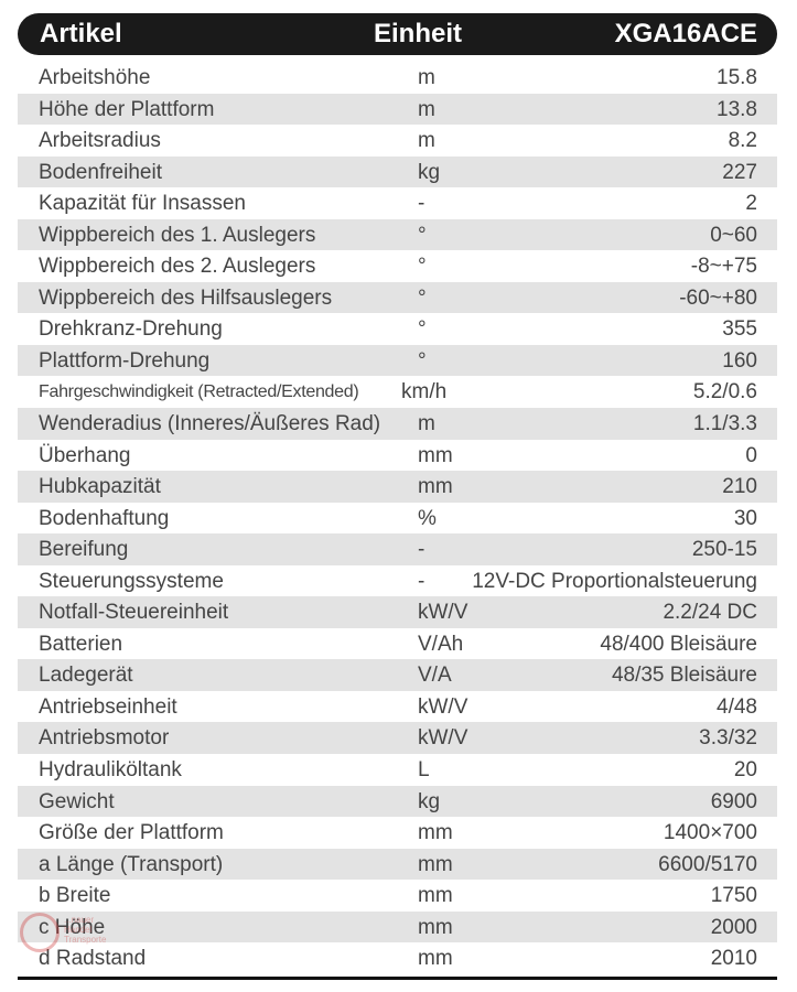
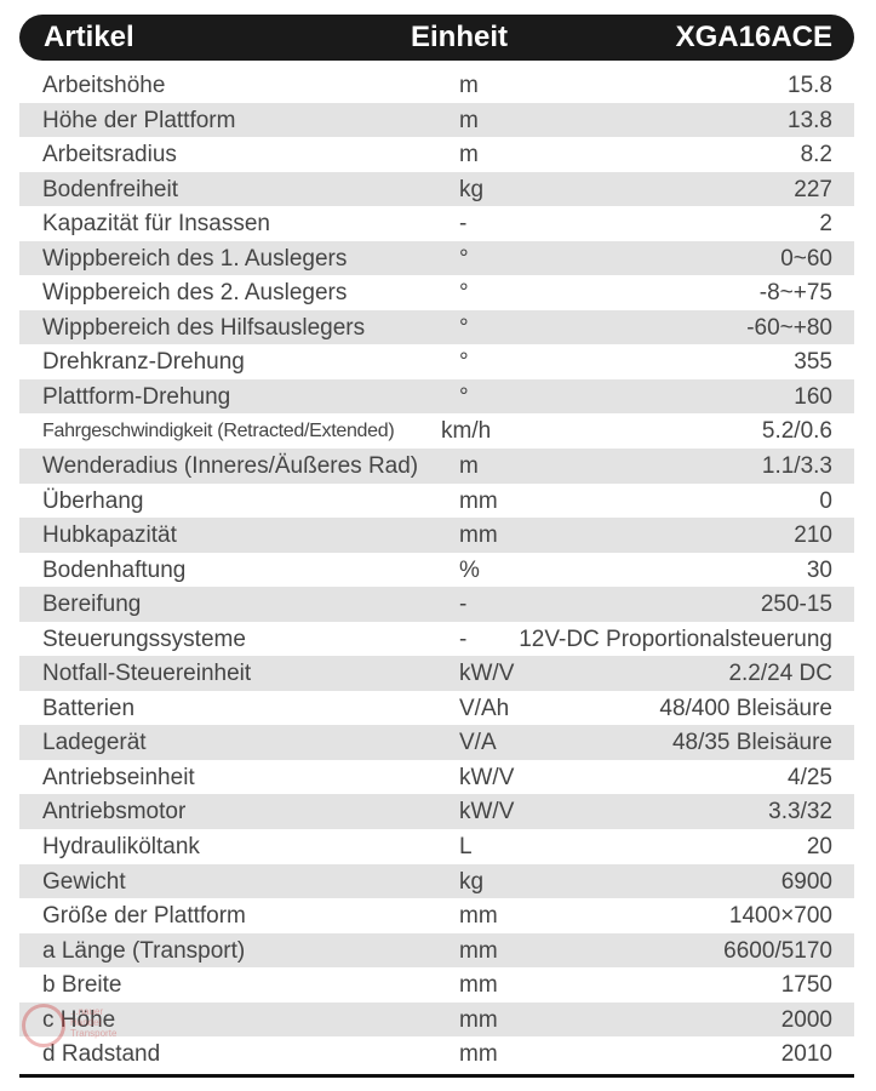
  Artikel
  Einheit
  XGA16ACE
  Arbeitshöhe
  m
  15.8
  Höhe der Plattform
  m
  13.8
  Arbeitsradius
  m
  8.2
  Bodenfreiheit
  kg
  227
  Kapazität für Insassen
  -
  2
  Wippbereich des 1. Auslegers
  °
  0~60
  Wippbereich des 2. Auslegers
  °
  -8~+75
  Wippbereich des Hilfsauslegers
  °
  -60~+80
  Drehkranz-Drehung
  °
  355
  Plattform-Drehung
  °
  160
  Fahrgeschwindigkeit (Retracted/Extended)
  km/h
  5.2/0.6
  Wenderadius (Inneres/Äußeres Rad)
  m
  1.1/3.3
  Überhang
  mm
  0
  Hubkapazität
  mm
  210
  Bodenhaftung
  %
  30
  Bereifung
  -
  250-15
  Steuerungssysteme
  -
  12V-DC Proportionalsteuerung
  Notfall-Steuereinheit
  kW/V
  2.2/24 DC
  Batterien
  V/Ah
  48/400 Bleisäure
  Ladegerät
  V/A
  48/35 Bleisäure
  Antriebseinheit
  kW/V
- 4/48
+ 4/25
  Antriebsmotor
  kW/V
  3.3/32
  Hydrauliköltank
  L
  20
  Gewicht
  kg
  6900
  Größe der Plattform
  mm
  1400×700
  a Länge (Transport)
  mm
  6600/5170
  b Breite
  mm
  1750
  c Höhe
  mm
  2000
  d Radstand
  mm
  2010
  ...nauer
  Handel
  Transporte
